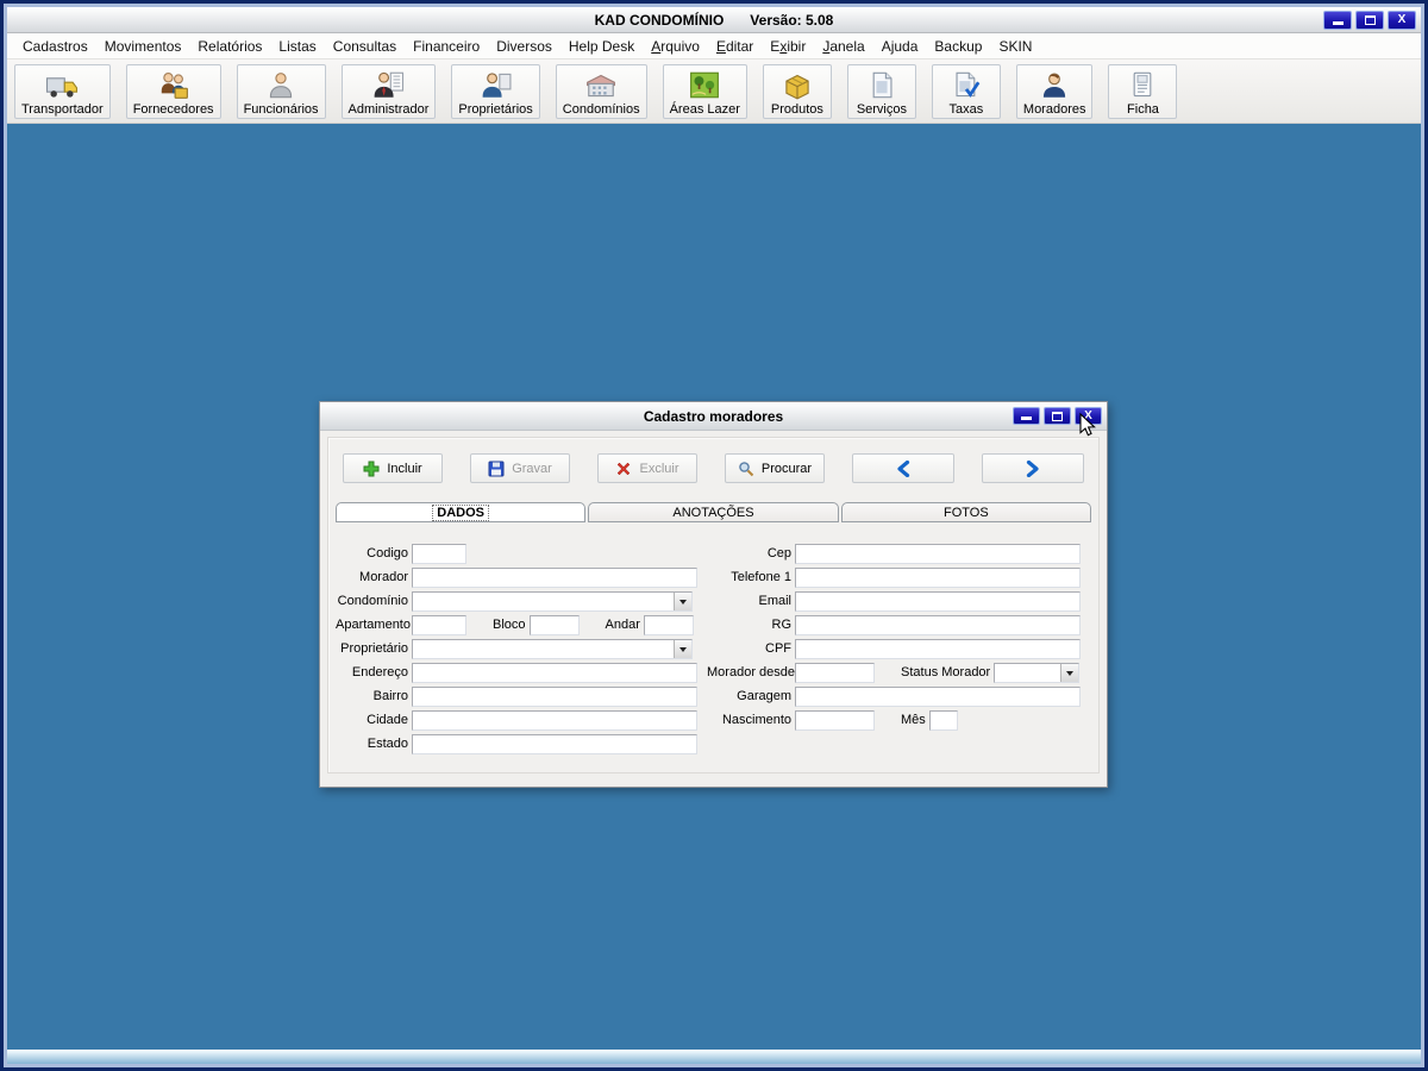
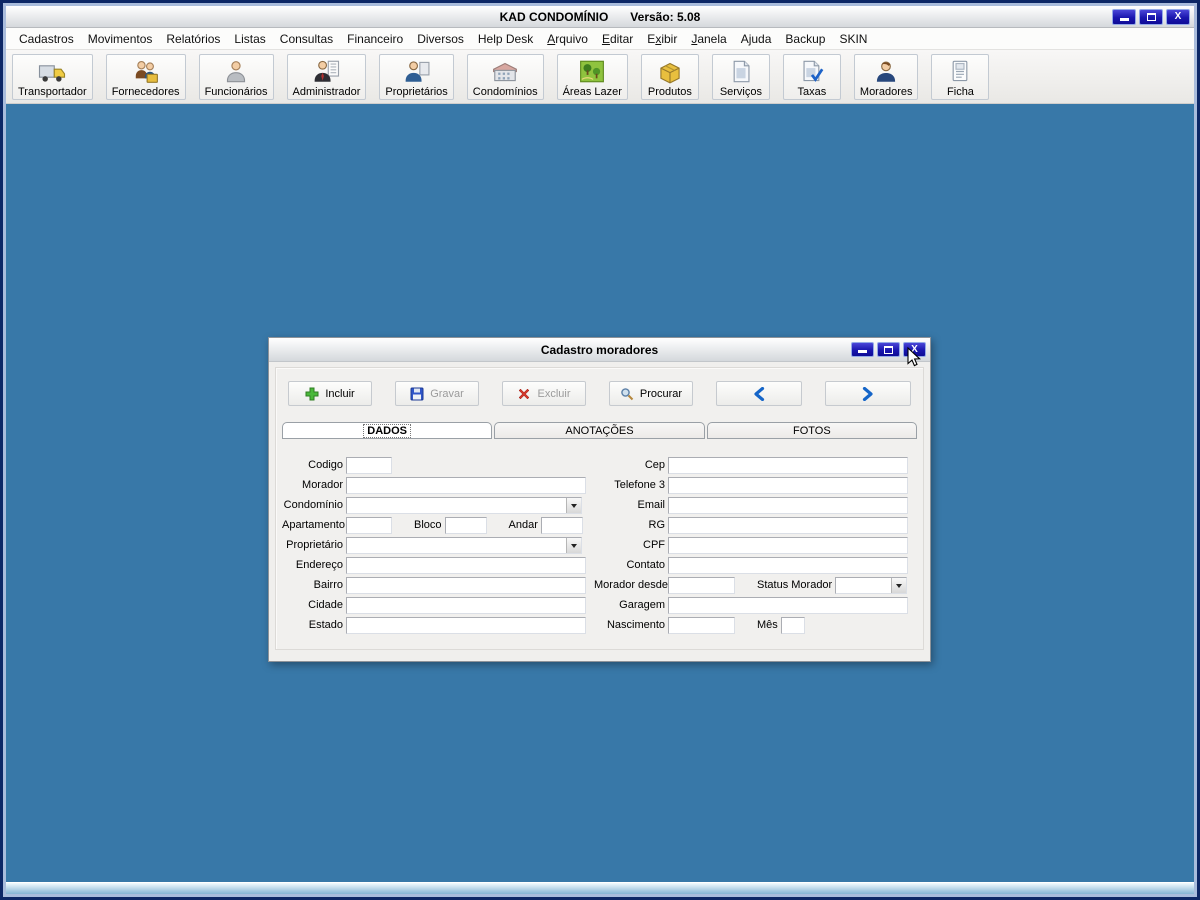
  KAD CONDOMÍNIO
  Versão: 5.08
  X
  Cadastros
  Movimentos
  Relatórios
  Listas
  Consultas
  Financeiro
  Diversos
  Help Desk
  Arquivo
  Editar
  Exibir
  Janela
  Ajuda
  Backup
  SKIN
  Transportador
  Fornecedores
  Funcionários
  Administrador
  Proprietários
  Condomínios
  Áreas Lazer
  Produtos
  Serviços
  Taxas
  Moradores
  Ficha
  Cadastro moradores
  X
  Incluir
  Gravar
  Excluir
  Procurar
  DADOS
  ANOTAÇÕES
  FOTOS
  Codigo
  Morador
  Condomínio
  Apartamento
  Bloco
  Andar
  Proprietário
  Endereço
  Bairro
  Cidade
  Estado
  Cep
- Telefone 1
+ Telefone 3
  Email
  RG
  CPF
+ Contato
  Morador desde
  Status Morador
  Garagem
  Nascimento
  Mês
